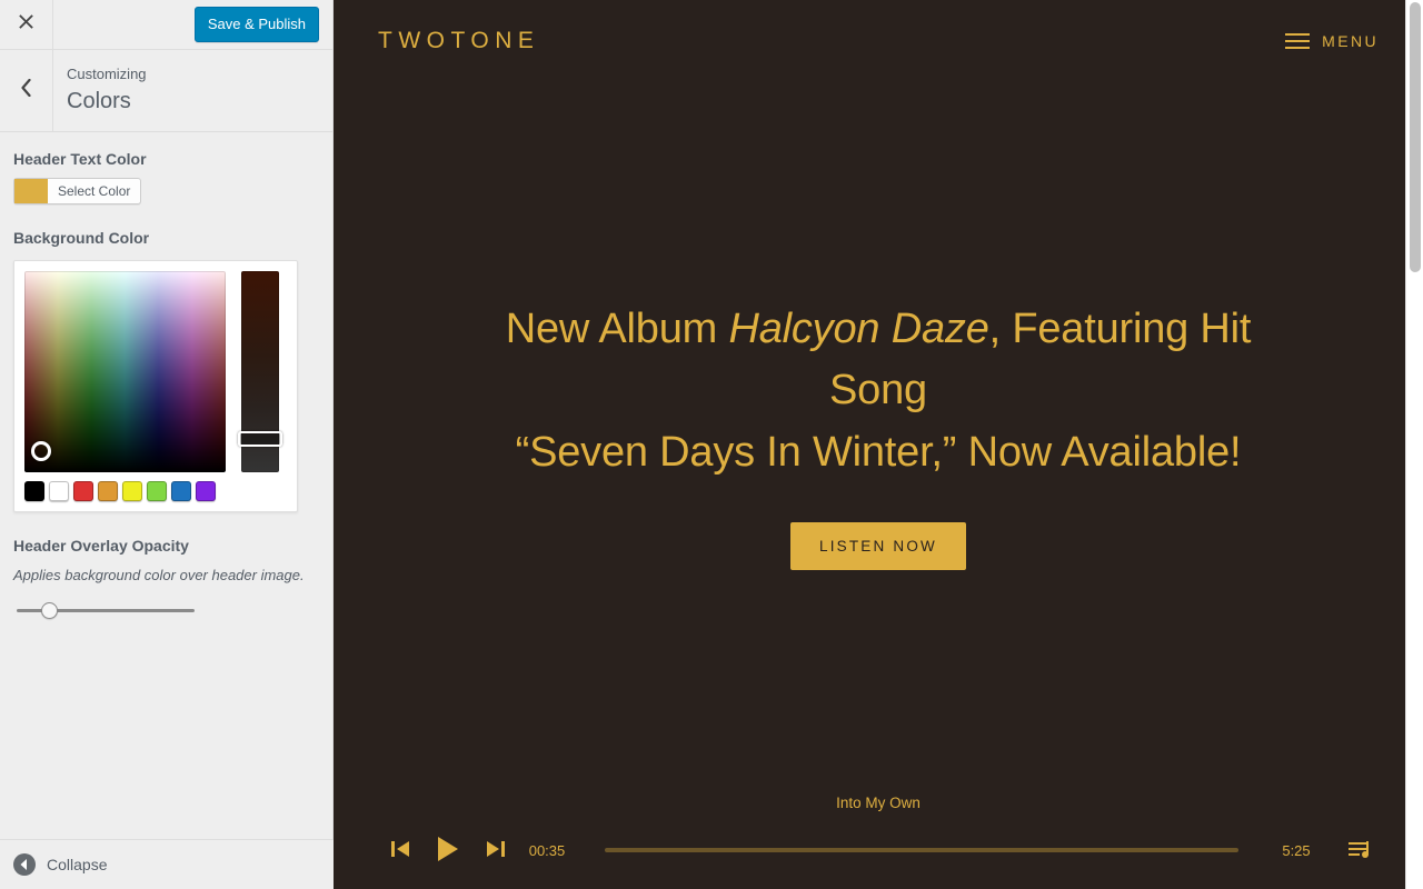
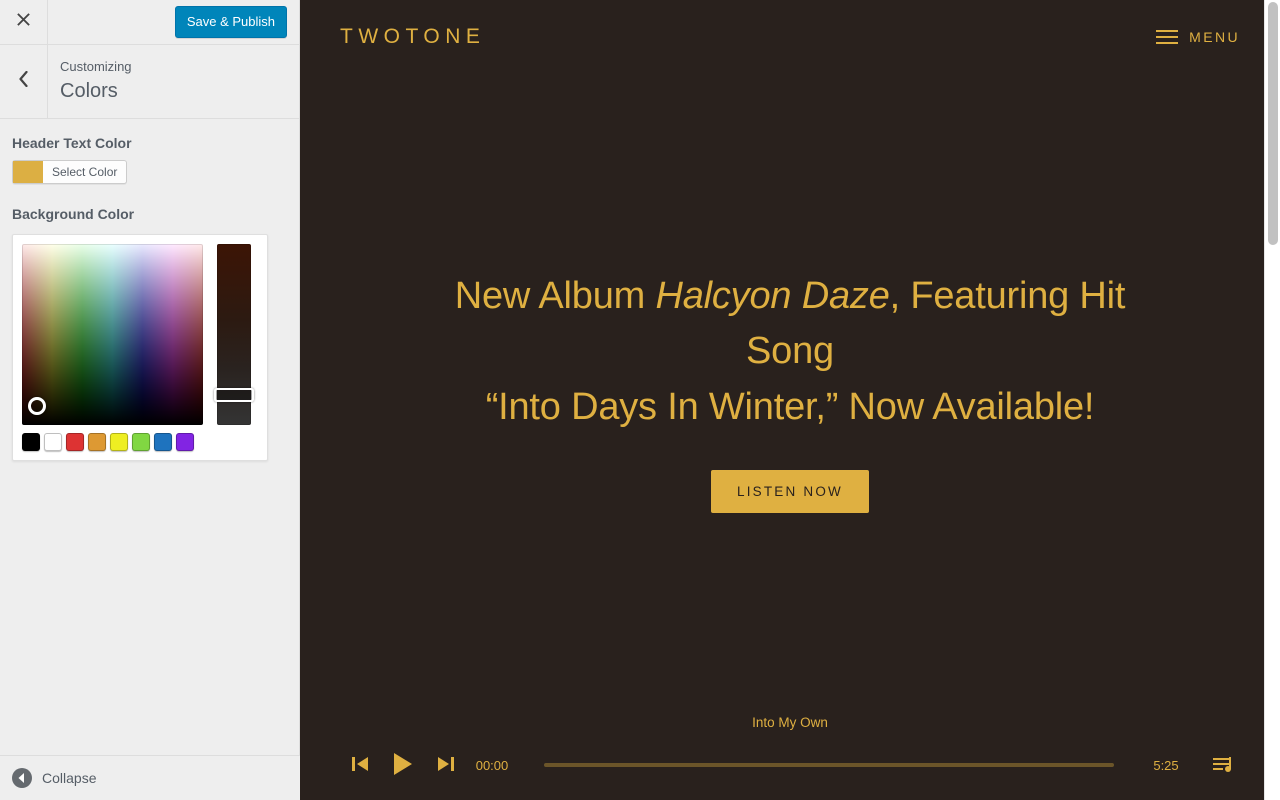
  Save & Publish
  Customizing
  Colors
  Header Text Color
  Select Color
  Background Color
- Header Overlay Opacity
- Applies background color over header image.
  Collapse
  TWOTONE
  MENU
  New Album Halcyon Daze, Featuring Hit Song
- “Seven Days In Winter,” Now Available!
+ “Into Days In Winter,” Now Available!
  LISTEN NOW
  Into My Own
- 00:35
+ 00:00
  5:25
